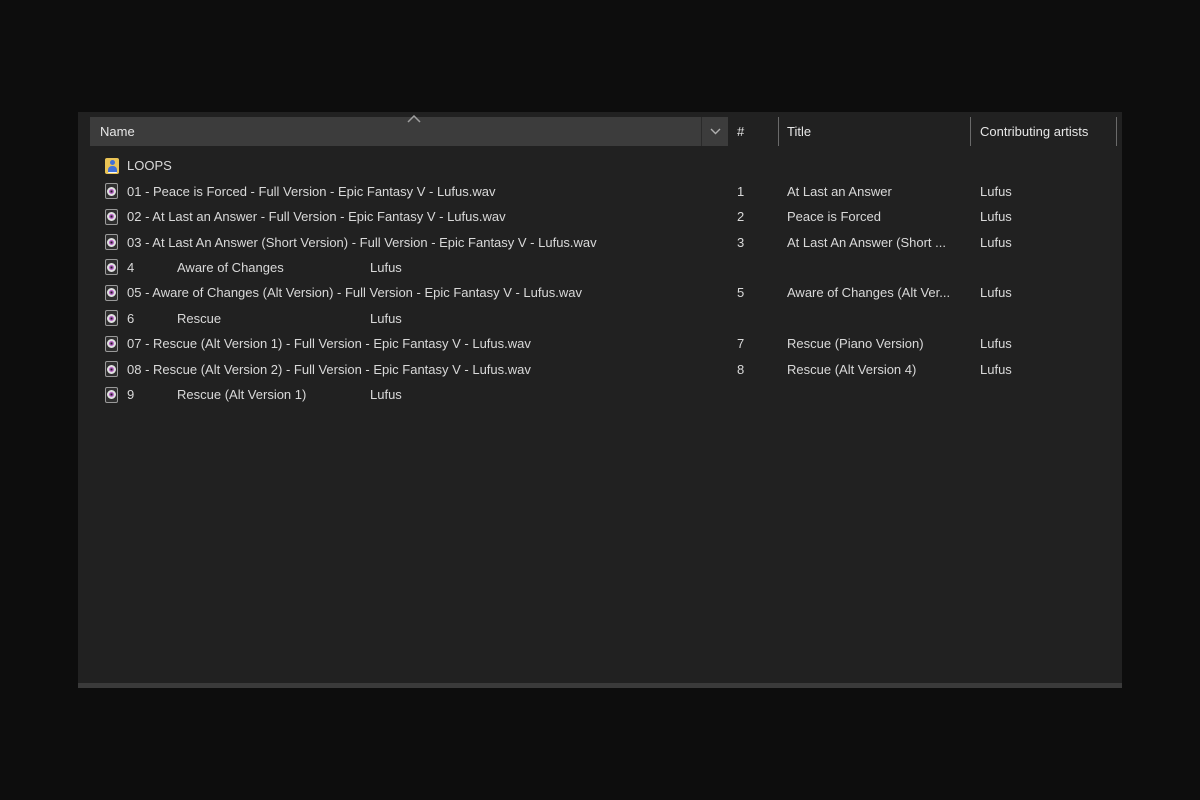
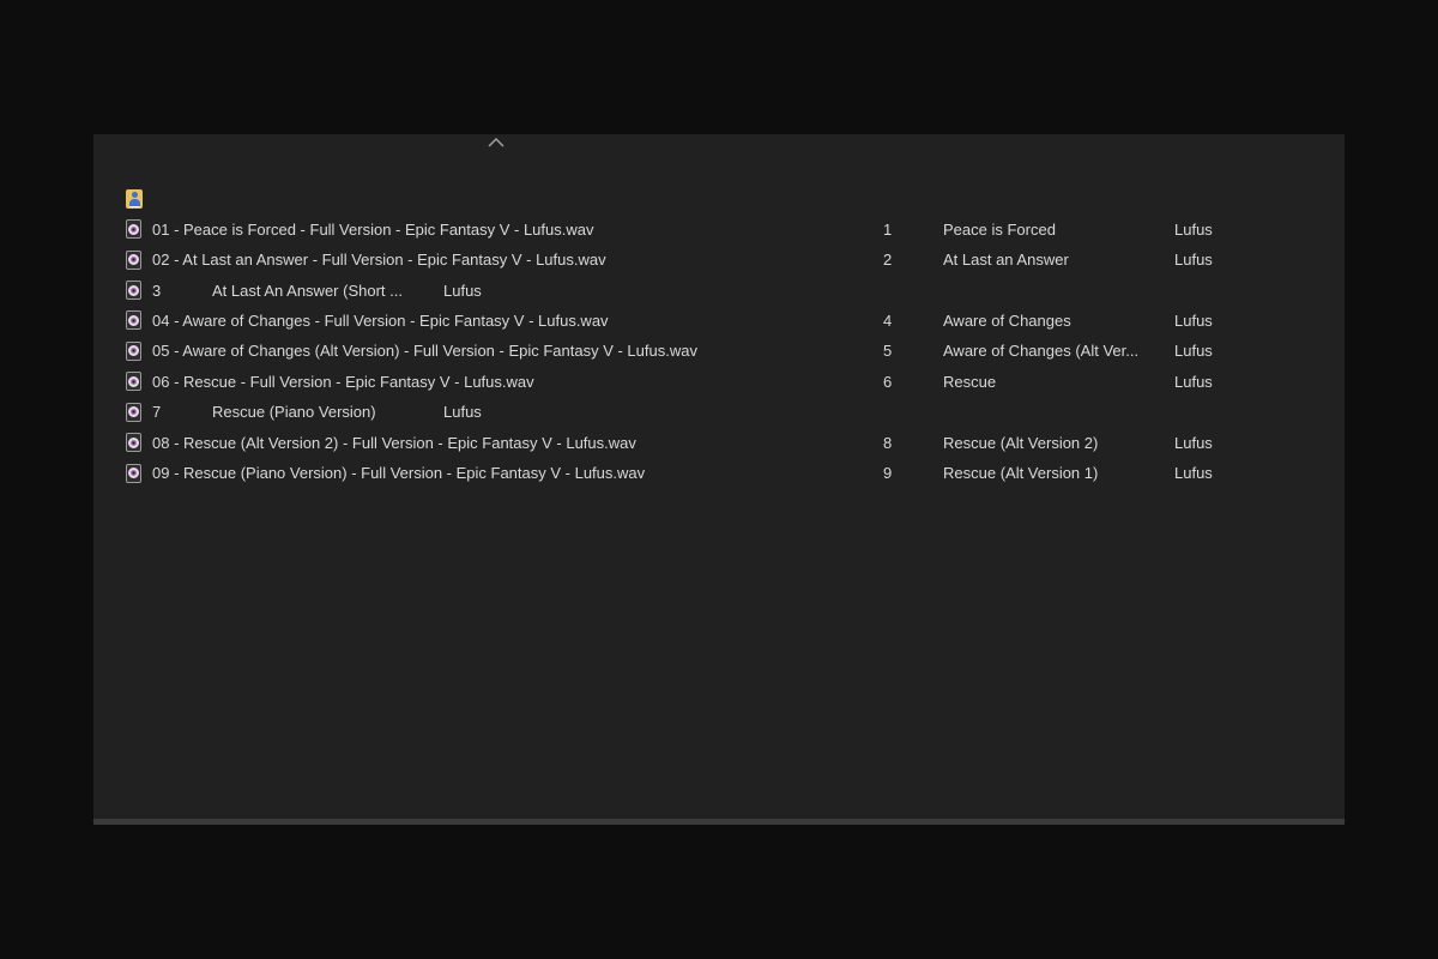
- Name
- #
- Title
- Contributing artists
- LOOPS
  01 - Peace is Forced - Full Version - Epic Fantasy V - Lufus.wav
  1
- At Last an Answer
+ Peace is Forced
  Lufus
  02 - At Last an Answer - Full Version - Epic Fantasy V - Lufus.wav
  2
- Peace is Forced
+ At Last an Answer
  Lufus
- 03 - At Last An Answer (Short Version) - Full Version - Epic Fantasy V - Lufus.wav
  3
  At Last An Answer (Short ...
  Lufus
+ 04 - Aware of Changes - Full Version - Epic Fantasy V - Lufus.wav
  4
  Aware of Changes
  Lufus
  05 - Aware of Changes (Alt Version) - Full Version - Epic Fantasy V - Lufus.wav
  5
  Aware of Changes (Alt Ver...
  Lufus
+ 06 - Rescue - Full Version - Epic Fantasy V - Lufus.wav
  6
  Rescue
  Lufus
- 07 - Rescue (Alt Version 1) - Full Version - Epic Fantasy V - Lufus.wav
  7
  Rescue (Piano Version)
  Lufus
  08 - Rescue (Alt Version 2) - Full Version - Epic Fantasy V - Lufus.wav
  8
- Rescue (Alt Version 4)
+ Rescue (Alt Version 2)
  Lufus
+ 09 - Rescue (Piano Version) - Full Version - Epic Fantasy V - Lufus.wav
  9
  Rescue (Alt Version 1)
  Lufus
